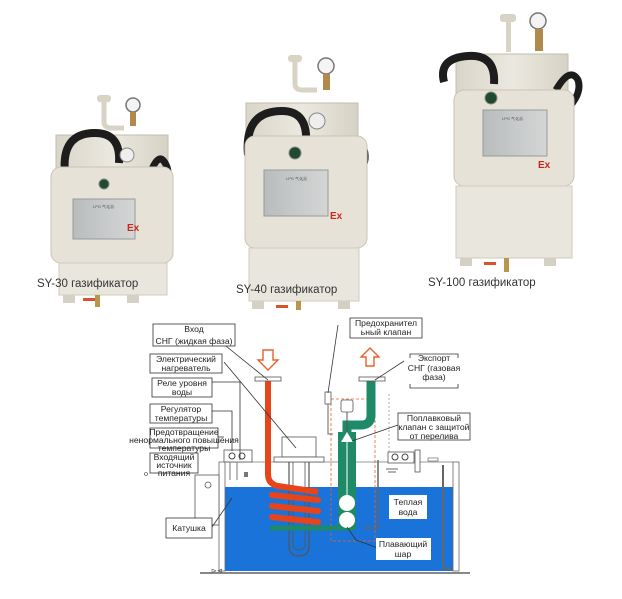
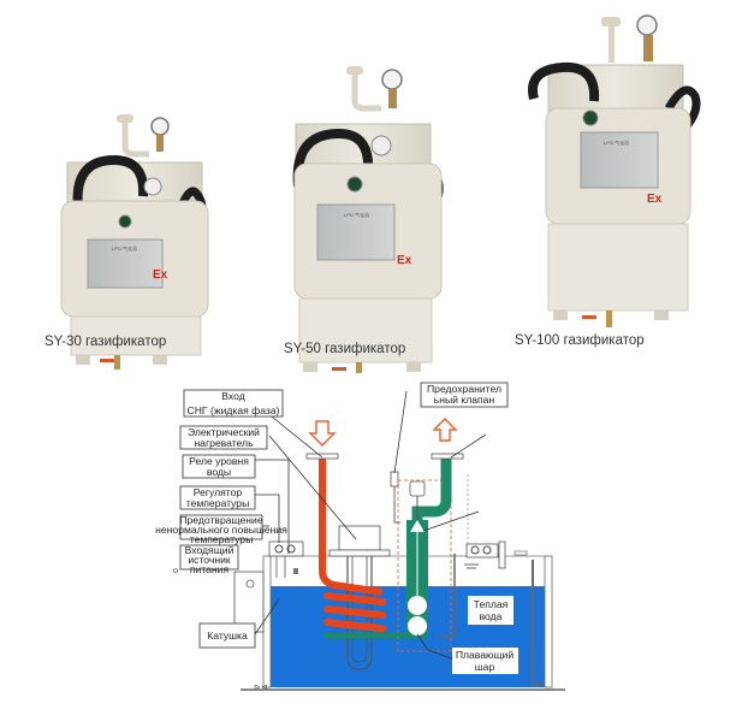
  Ex
  Ex
  Ex
  SY-30 газификатор
- SY-40 газификатор
+ SY-50 газификатор
  SY-100 газификатор
  Вход
  СНГ (жидкая фаза)
  Электрический
  нагреватель
  Реле уровня
  воды
  Регулятор
  температуры
  Предотвращение
  ненормального повышения
  температуры
  Входящий
  источник
  питания
  Катушка
  Предохранител
  ьный клапан
- Экспорт
- СНГ (газовая
- фаза)
- Поплавковый
- клапан с защитой
- от перелива
  Теплая
  вода
  Плавающий
  шар
